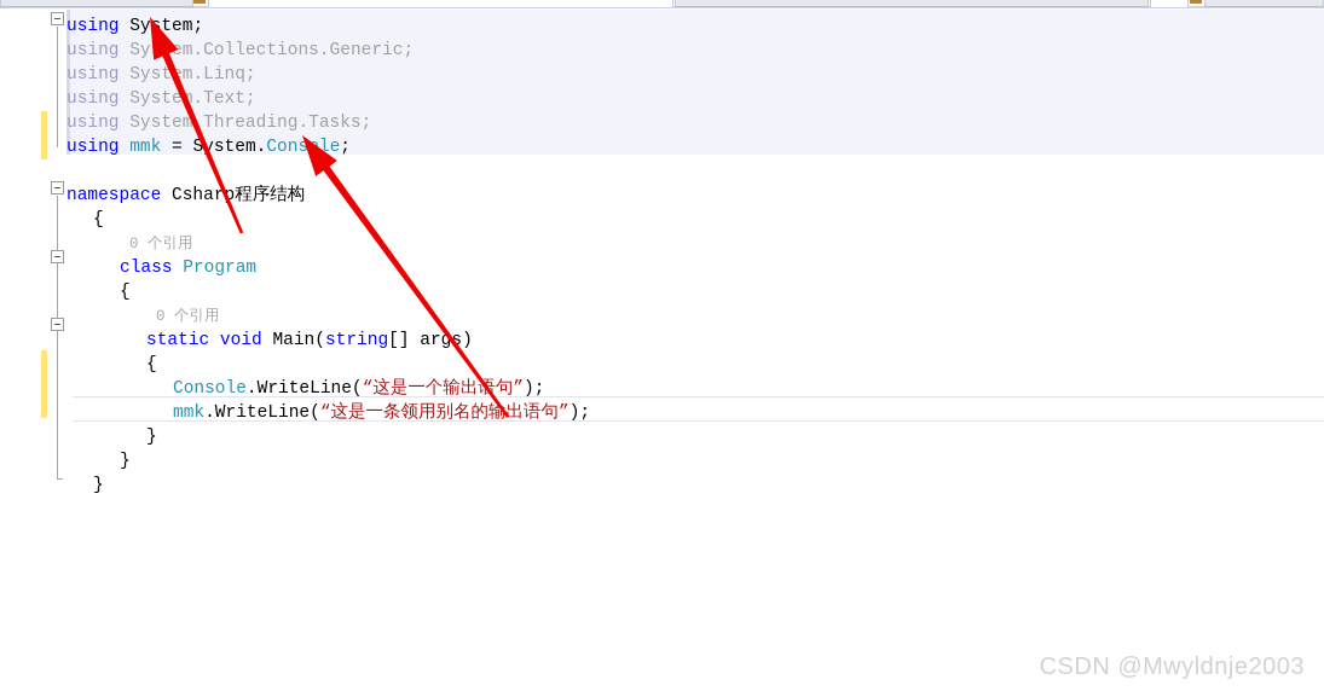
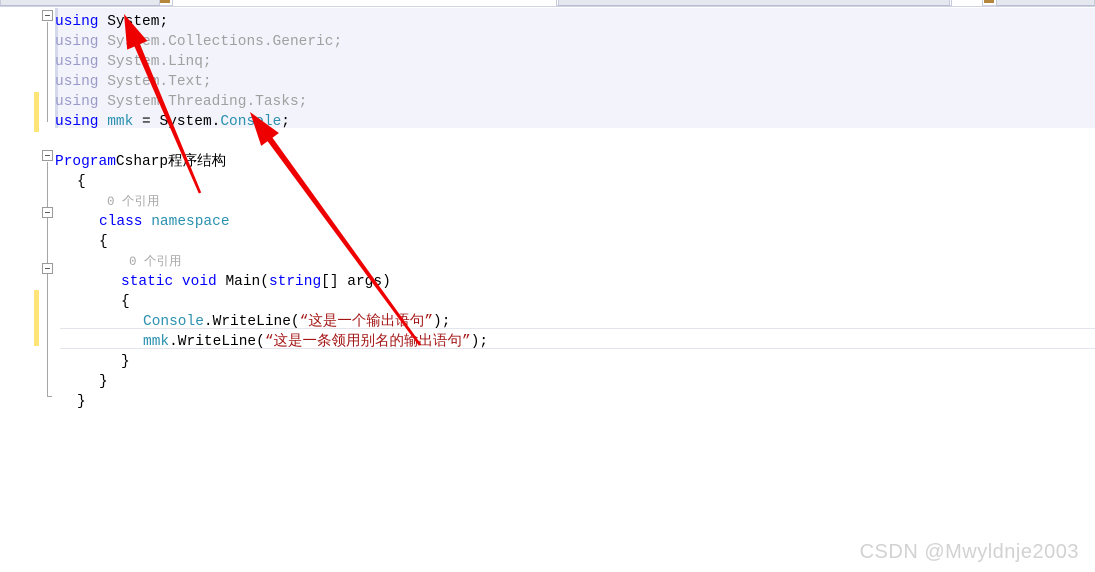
  using Sytem;
  using Syem.Collections.Generic;
  using Systm.Linq;
  using Syste.Text;
  using SystemThreading.Tasks;
  using mmk = System.Consle;
- namespace Csharp程序结构
+ ProgramCsharp程序结构
  {
  0 个引用
- class Program
+ class namespace
  {
  0 个引用
  static void Main(string[] args)
  {
  Console.WriteLine(“这是一个输出句”);
  mmk.WriteLine(“这是一条领用别名的输出语句”);
  }
  }
  }
  CSDN @Mwyldnje2003
